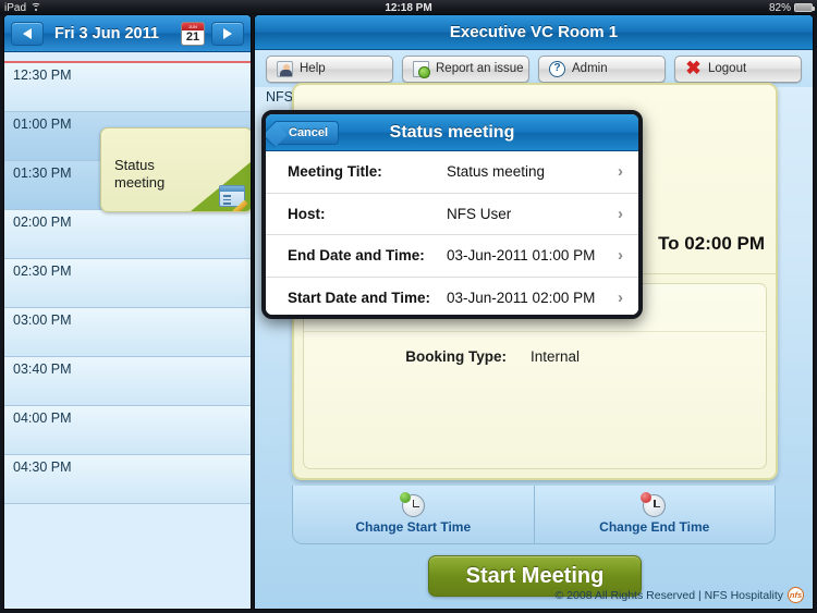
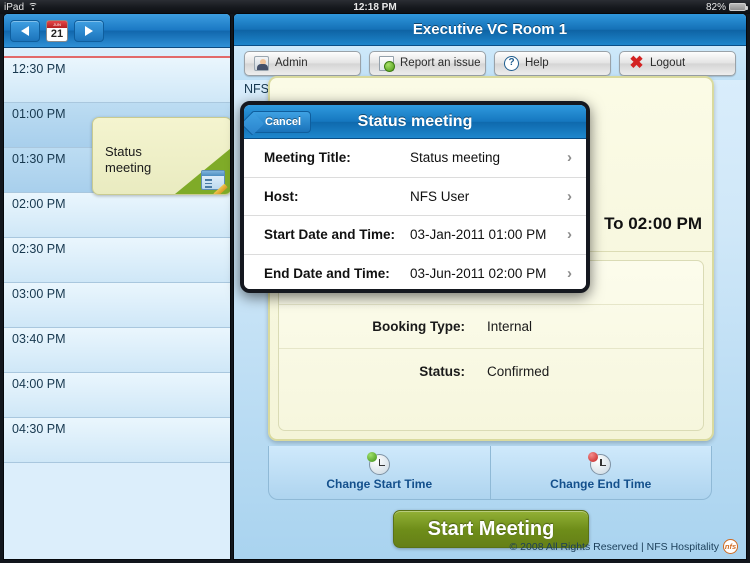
  iPad
  12:18 PM
  82%
- Fri 3 Jun 2011
  21
  Status
  meeting
  12:30 PM
  01:00 PM
  01:30 PM
  02:00 PM
  02:30 PM
  03:00 PM
  03:40 PM
  04:00 PM
  04:30 PM
  Executive VC Room 1
- Help
+ Admin
  Report an issue
  ?
- Admin
+ Help
  ✖
  Logout
  To 02:00 PM
  Booking Type:
  Internal
+ Status:
+ Confirmed
  Change Start Time
  Change End Time
  Start Meeting
  © 2008 All Rights Reserved | NFS Hospitality
  nfs
  Cancel
  Status meeting
  Meeting Title:
  Status meeting
  ›
  Host:
  NFS User
  ›
- End Date and Time:
+ Start Date and Time:
- 03-Jun-2011 01:00 PM
+ 03-Jan-2011 01:00 PM
  ›
- Start Date and Time:
+ End Date and Time:
  03-Jun-2011 02:00 PM
  ›
